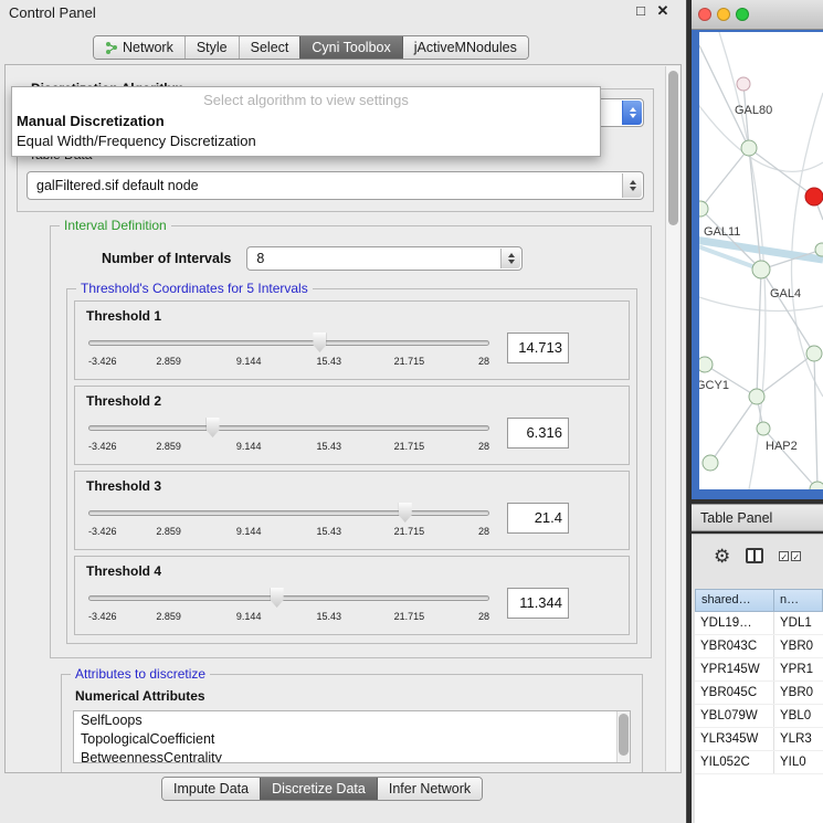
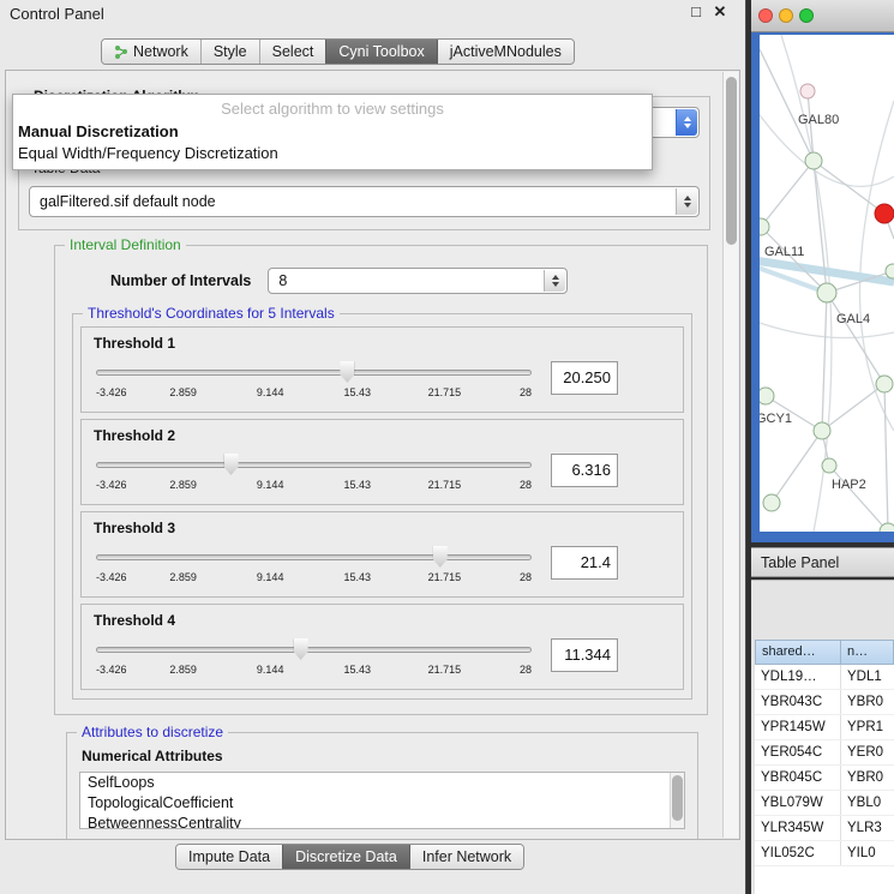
  Control Panel
  □
  ✕
  Network
  Style
  Select
  Cyni Toolbox
  jActiveMNodules
  galFiltered.sif default node
  Interval Definition
  Number of Intervals
  8
  Threshold's Coordinates for 5 Intervals
  Threshold 1
  -3.426
  2.859
  9.144
  15.43
  21.715
  28
- 14.713
+ 20.250
  Threshold 2
  -3.426
  2.859
  9.144
  15.43
  21.715
  28
  6.316
  Threshold 3
  -3.426
  2.859
  9.144
  15.43
  21.715
  28
  21.4
  Threshold 4
  -3.426
  2.859
  9.144
  15.43
  21.715
  28
  11.344
  Attributes to discretize
  Numerical Attributes
  SelfLoops
  TopologicalCoefficient
  BetweennessCentrality
  Select algorithm to view settings
  Manual Discretization
  Equal Width/Frequency Discretization
  Impute Data
  Discretize Data
  Infer Network
  GAL80
  GAL11
  GAL4
  GCY1
  HAP2
  Table Panel
- ⚙
  shared…
  n…
  YDL19…
  YDL1
  YBR043C
  YBR0
  YPR145W
  YPR1
+ YER054C
+ YER0
  YBR045C
  YBR0
  YBL079W
  YBL0
  YLR345W
  YLR3
  YIL052C
  YIL0
